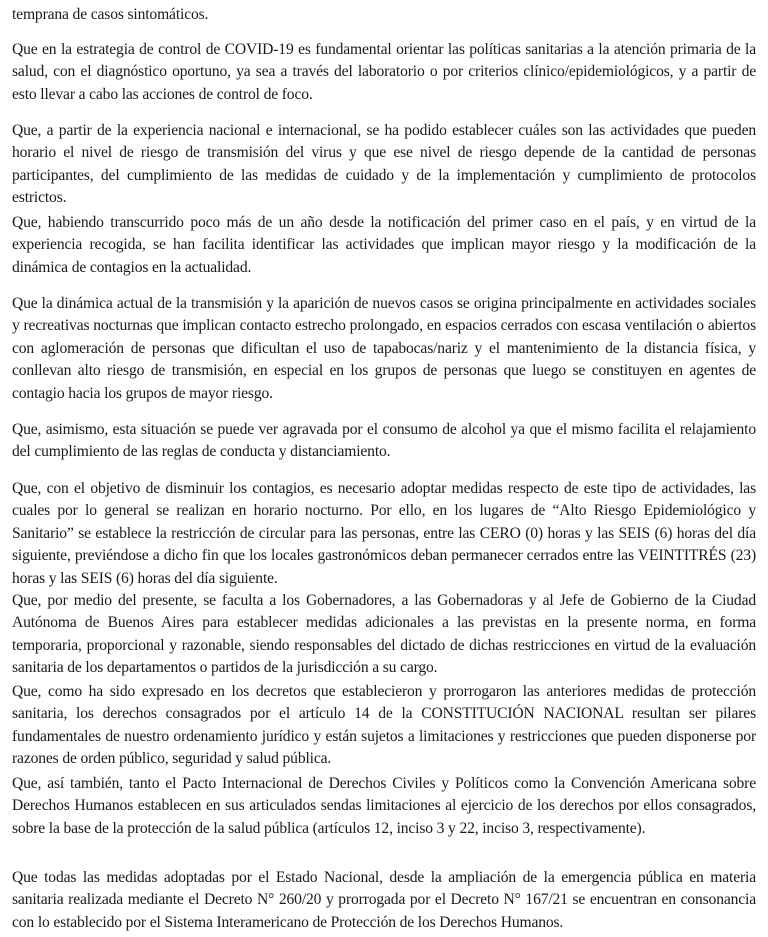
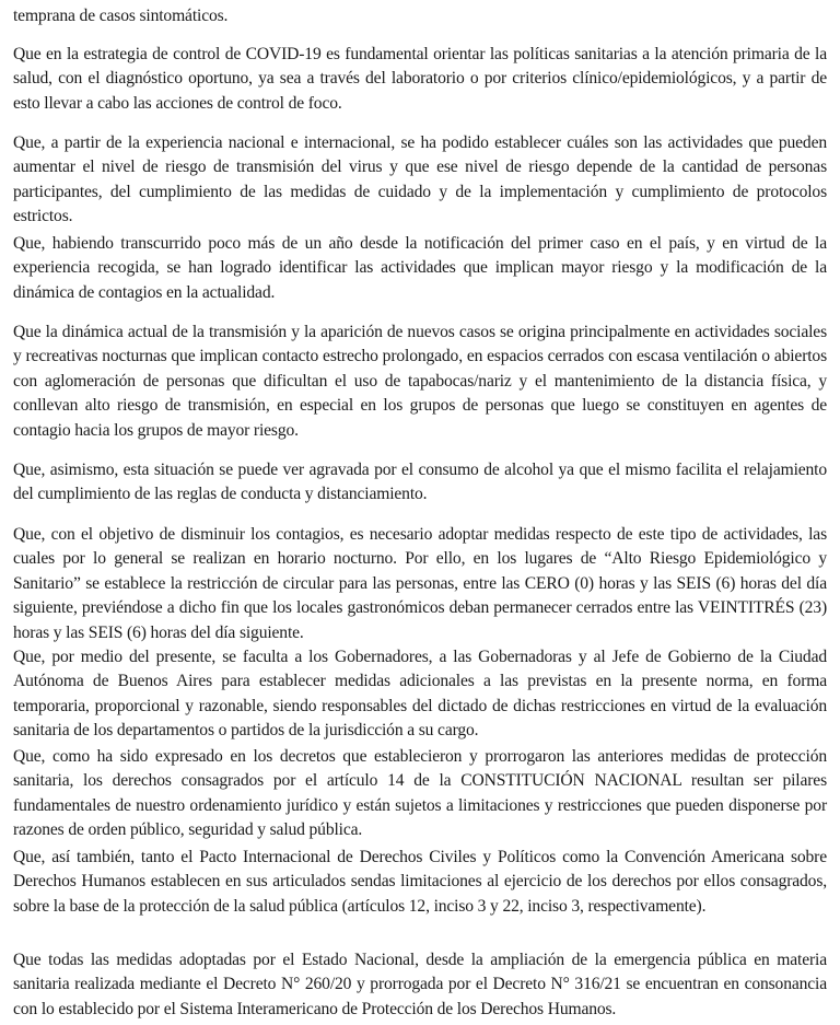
  temprana de casos sintomáticos.
  Que en la estrategia de control de COVID-19 es fundamental orientar las políticas sanitarias a la atención primaria de la salud, con el diagnóstico oportuno, ya sea a través del laboratorio o por criterios clínico/epidemiológicos, y a partir de esto llevar a cabo las acciones de control de foco.
- Que, a partir de la experiencia nacional e internacional, se ha podido establecer cuáles son las actividades que pueden horario el nivel de riesgo de transmisión del virus y que ese nivel de riesgo depende de la cantidad de personas participantes, del cumplimiento de las medidas de cuidado y de la implementación y cumplimiento de protocolos estrictos.
+ Que, a partir de la experiencia nacional e internacional, se ha podido establecer cuáles son las actividades que pueden aumentar el nivel de riesgo de transmisión del virus y que ese nivel de riesgo depende de la cantidad de personas participantes, del cumplimiento de las medidas de cuidado y de la implementación y cumplimiento de protocolos estrictos.
- Que, habiendo transcurrido poco más de un año desde la notificación del primer caso en el país, y en virtud de la experiencia recogida, se han facilita identificar las actividades que implican mayor riesgo y la modificación de la dinámica de contagios en la actualidad.
+ Que, habiendo transcurrido poco más de un año desde la notificación del primer caso en el país, y en virtud de la experiencia recogida, se han logrado identificar las actividades que implican mayor riesgo y la modificación de la dinámica de contagios en la actualidad.
  Que la dinámica actual de la transmisión y la aparición de nuevos casos se origina principalmente en actividades sociales y recreativas nocturnas que implican contacto estrecho prolongado, en espacios cerrados con escasa ventilación o abiertos con aglomeración de personas que dificultan el uso de tapabocas/nariz y el mantenimiento de la distancia física, y conllevan alto riesgo de transmisión, en especial en los grupos de personas que luego se constituyen en agentes de contagio hacia los grupos de mayor riesgo.
  Que, asimismo, esta situación se puede ver agravada por el consumo de alcohol ya que el mismo facilita el relajamiento del cumplimiento de las reglas de conducta y distanciamiento.
  Que, con el objetivo de disminuir los contagios, es necesario adoptar medidas respecto de este tipo de actividades, las cuales por lo general se realizan en horario nocturno. Por ello, en los lugares de “Alto Riesgo Epidemiológico y Sanitario” se establece la restricción de circular para las personas, entre las CERO (0) horas y las SEIS (6) horas del día siguiente, previéndose a dicho fin que los locales gastronómicos deban permanecer cerrados entre las VEINTITRÉS (23) horas y las SEIS (6) horas del día siguiente.
  Que, por medio del presente, se faculta a los Gobernadores, a las Gobernadoras y al Jefe de Gobierno de la Ciudad Autónoma de Buenos Aires para establecer medidas adicionales a las previstas en la presente norma, en forma temporaria, proporcional y razonable, siendo responsables del dictado de dichas restricciones en virtud de la evaluación sanitaria de los departamentos o partidos de la jurisdicción a su cargo.
  Que, como ha sido expresado en los decretos que establecieron y prorrogaron las anteriores medidas de protección sanitaria, los derechos consagrados por el artículo 14 de la CONSTITUCIÓN NACIONAL resultan ser pilares fundamentales de nuestro ordenamiento jurídico y están sujetos a limitaciones y restricciones que pueden disponerse por razones de orden público, seguridad y salud pública.
  Que, así también, tanto el Pacto Internacional de Derechos Civiles y Políticos como la Convención Americana sobre Derechos Humanos establecen en sus articulados sendas limitaciones al ejercicio de los derechos por ellos consagrados, sobre la base de la protección de la salud pública (artículos 12, inciso 3 y 22, inciso 3, respectivamente).
- Que todas las medidas adoptadas por el Estado Nacional, desde la ampliación de la emergencia pública en materia sanitaria realizada mediante el Decreto N° 260/20 y prorrogada por el Decreto N° 167/21 se encuentran en consonancia con lo establecido por el Sistema Interamericano de Protección de los Derechos Humanos.
+ Que todas las medidas adoptadas por el Estado Nacional, desde la ampliación de la emergencia pública en materia sanitaria realizada mediante el Decreto N° 260/20 y prorrogada por el Decreto N° 316/21 se encuentran en consonancia con lo establecido por el Sistema Interamericano de Protección de los Derechos Humanos.
